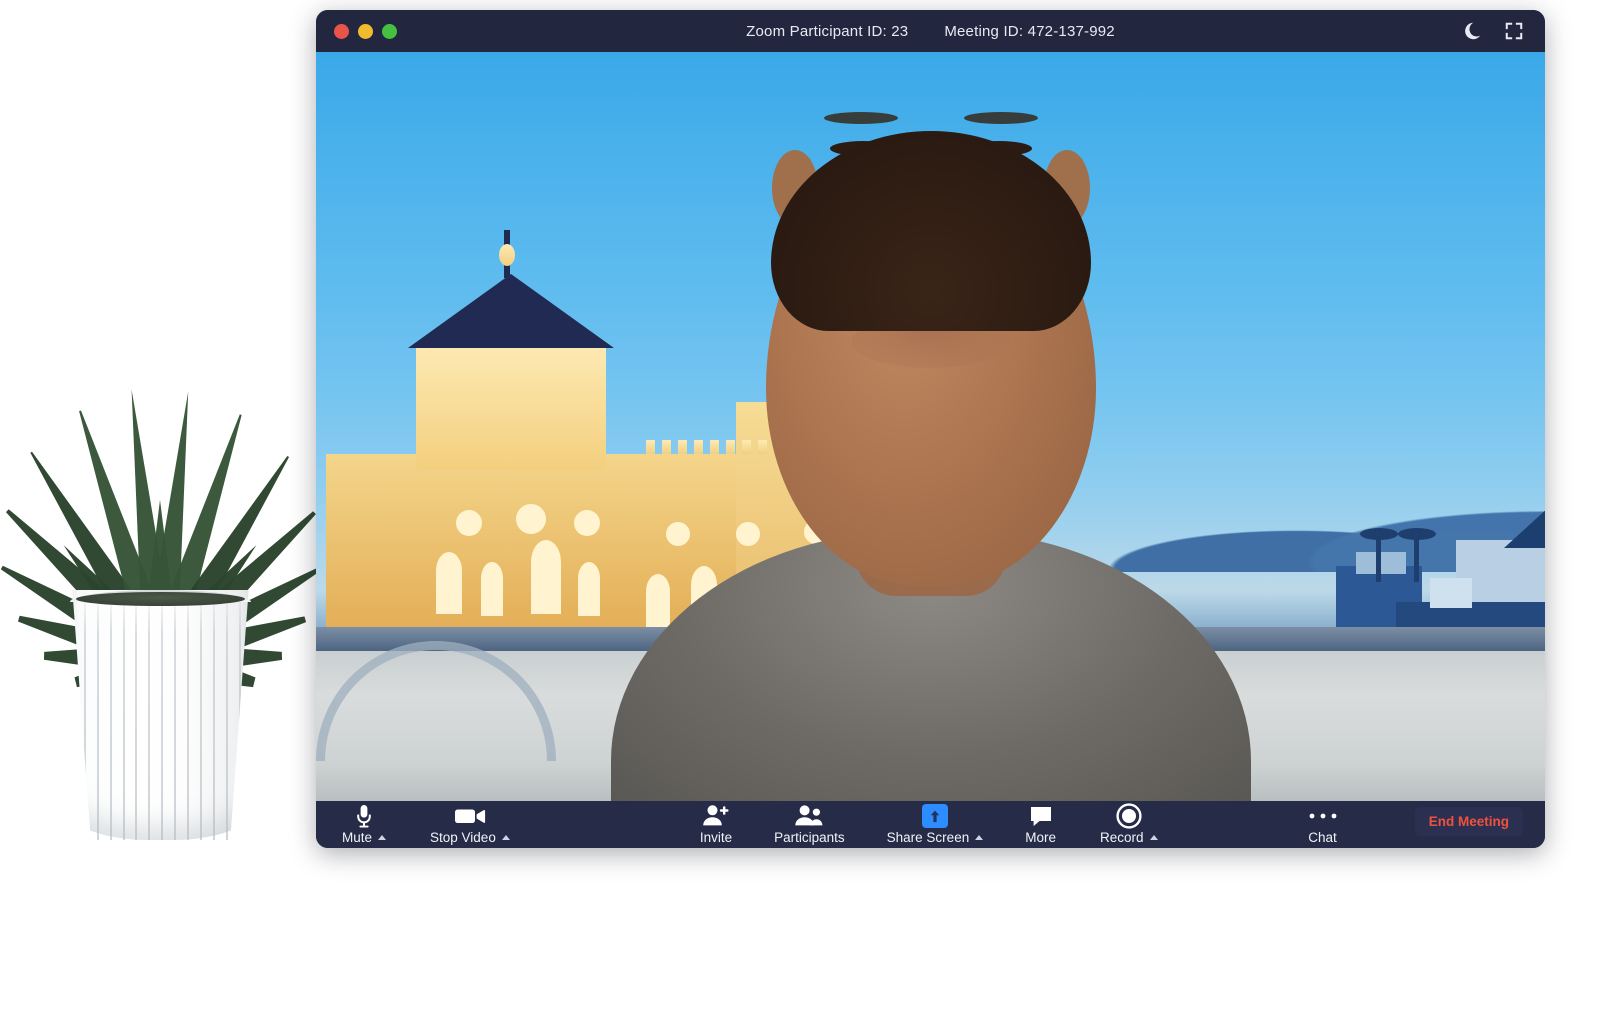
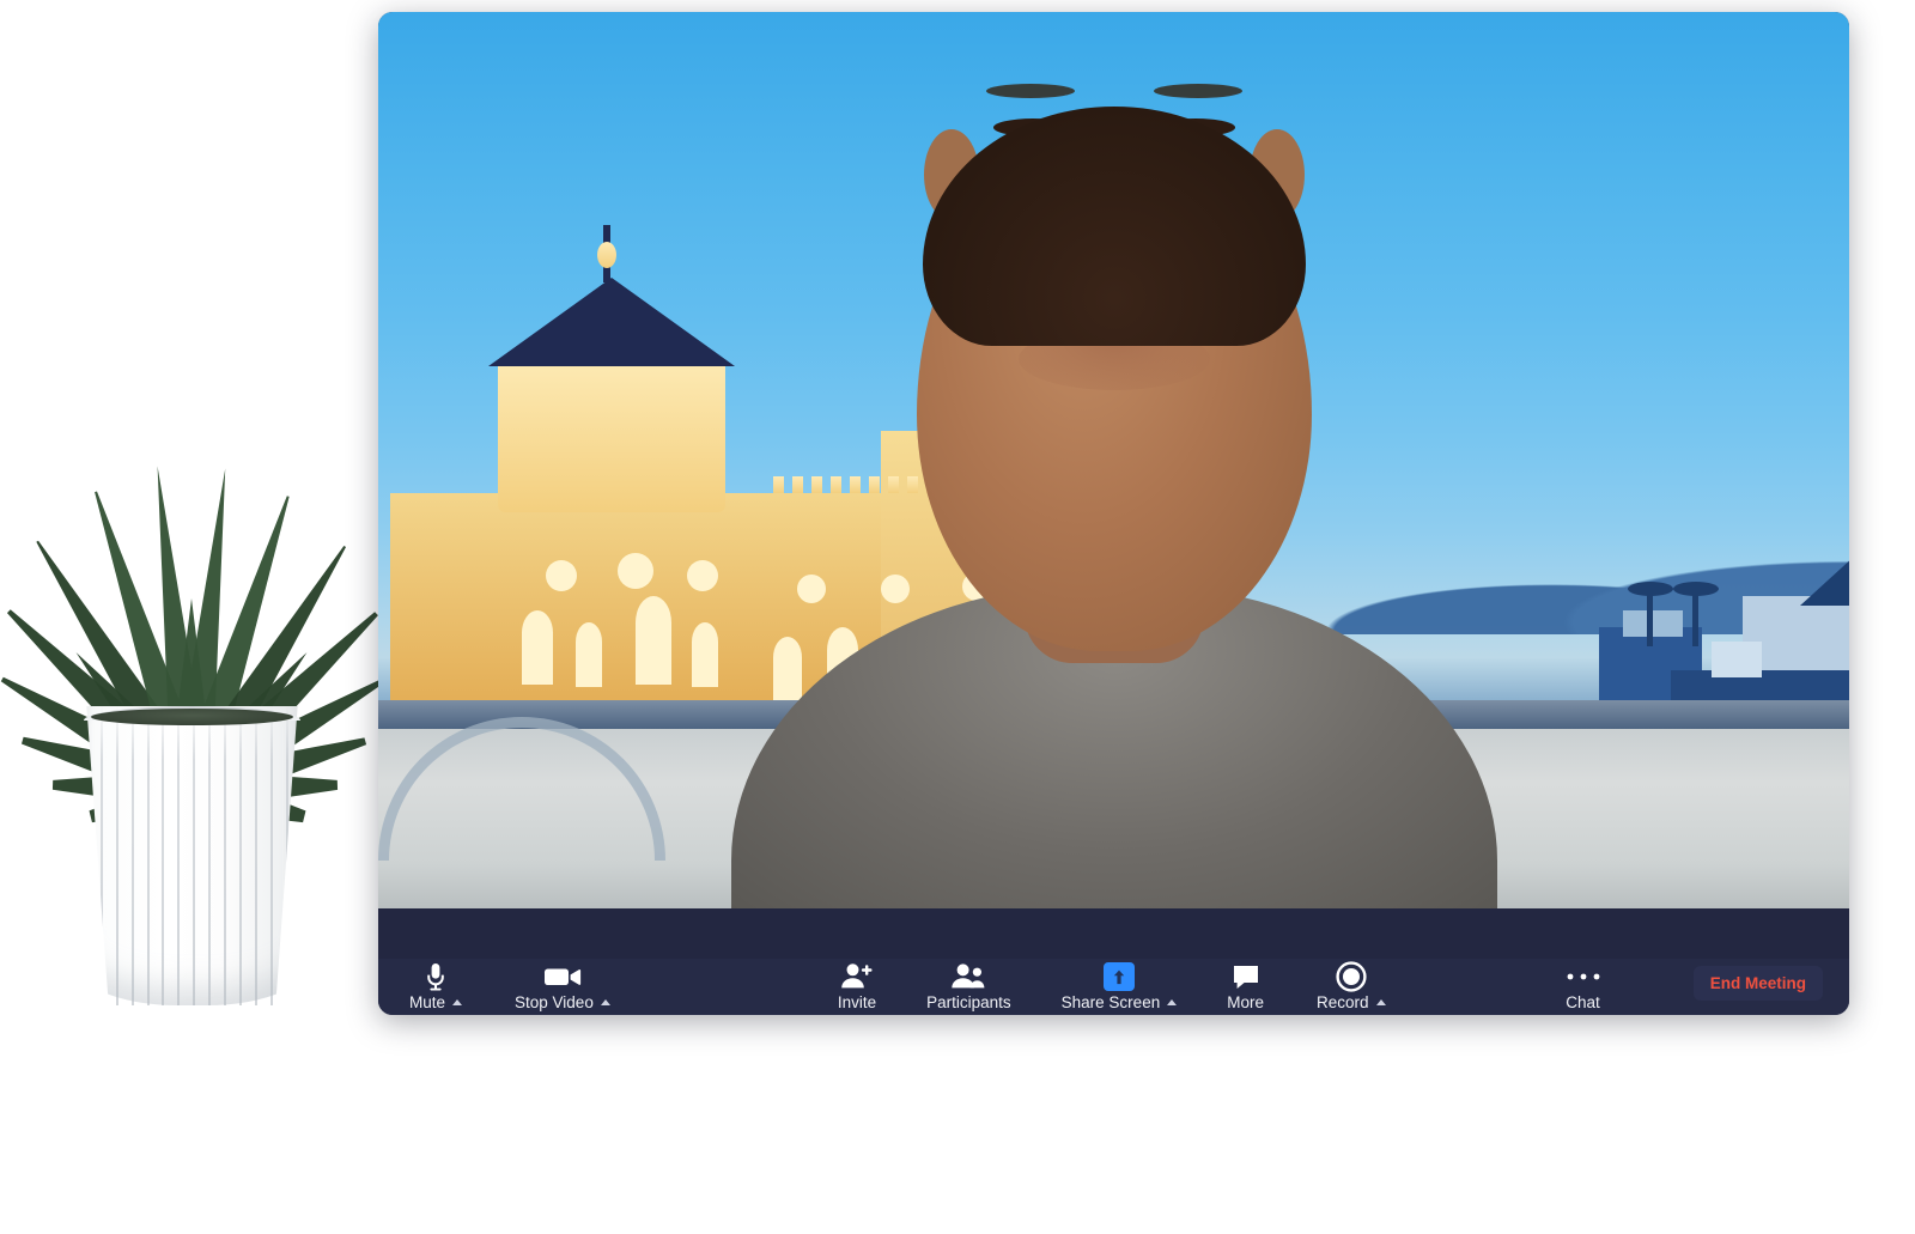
- Zoom Participant ID: 23
- Meeting ID: 472-137-992
  Mute
  Stop Video
  Invite
  Participants
  Share Screen
  More
  Record
  Chat
  End Meeting
